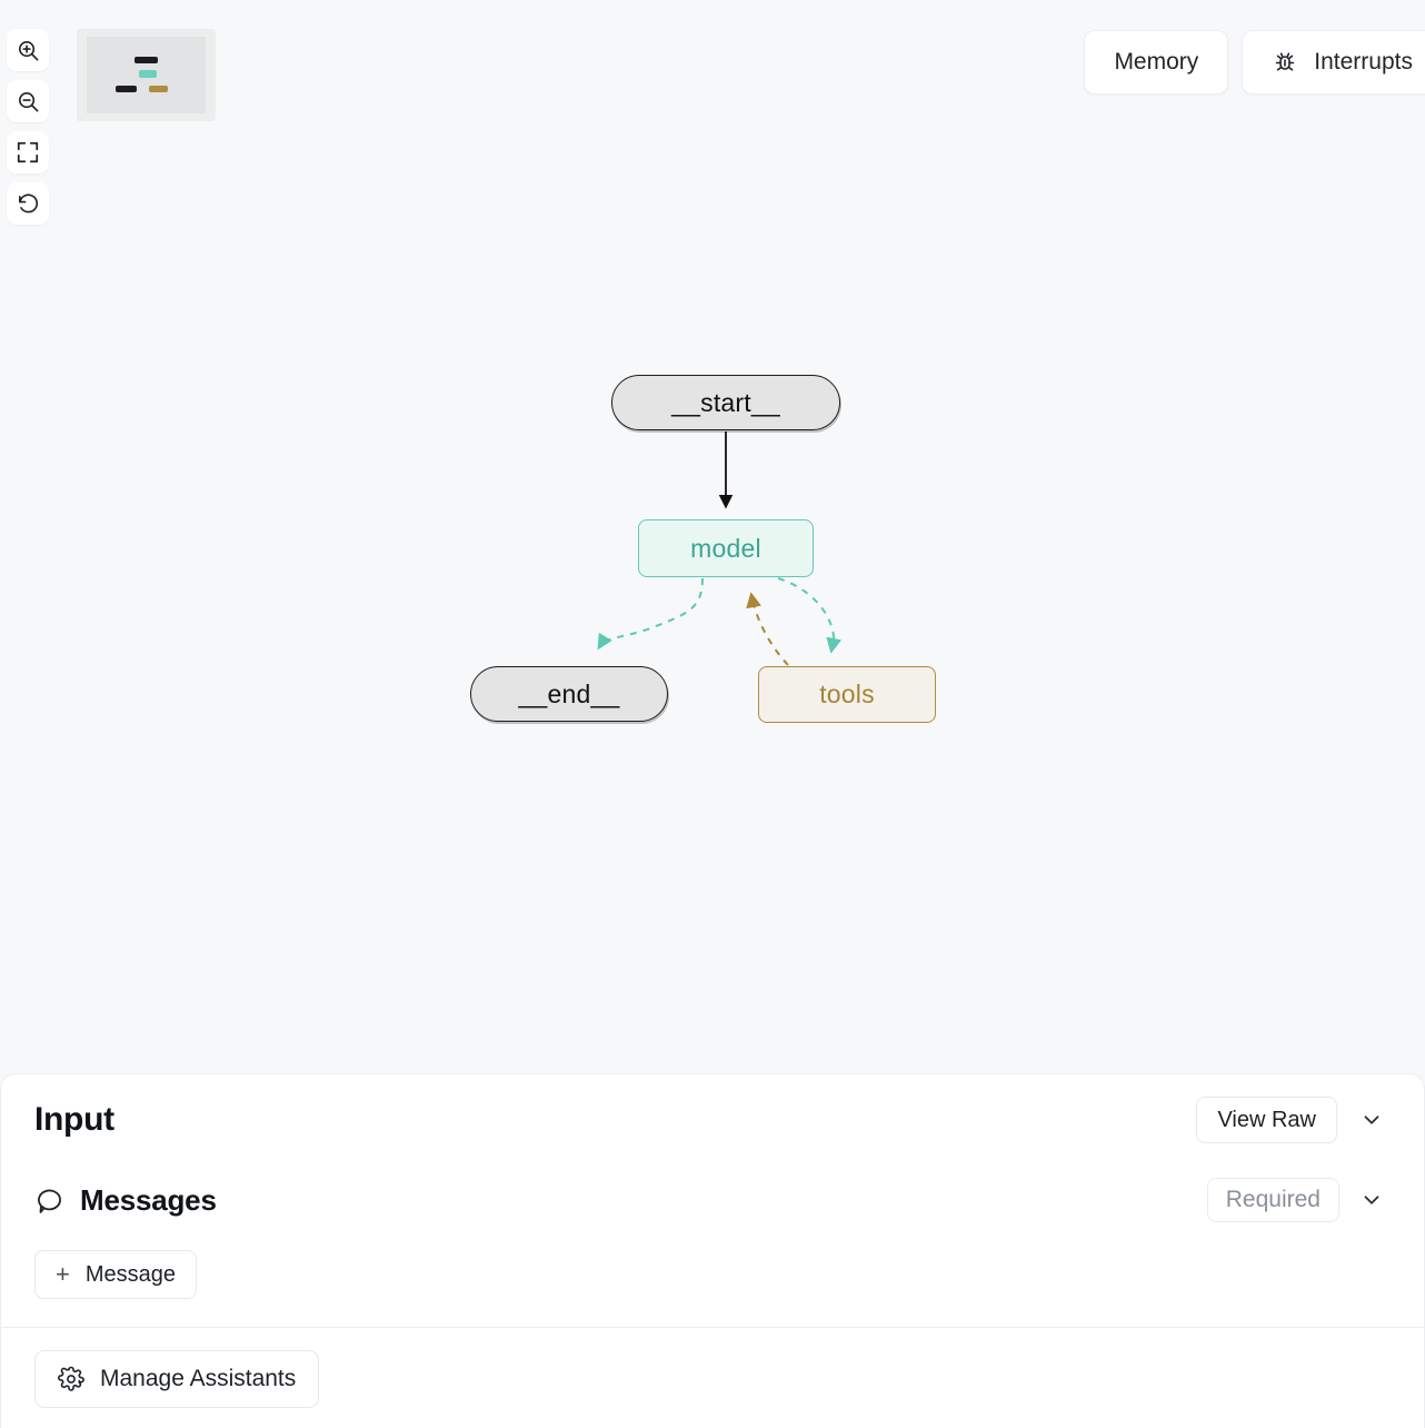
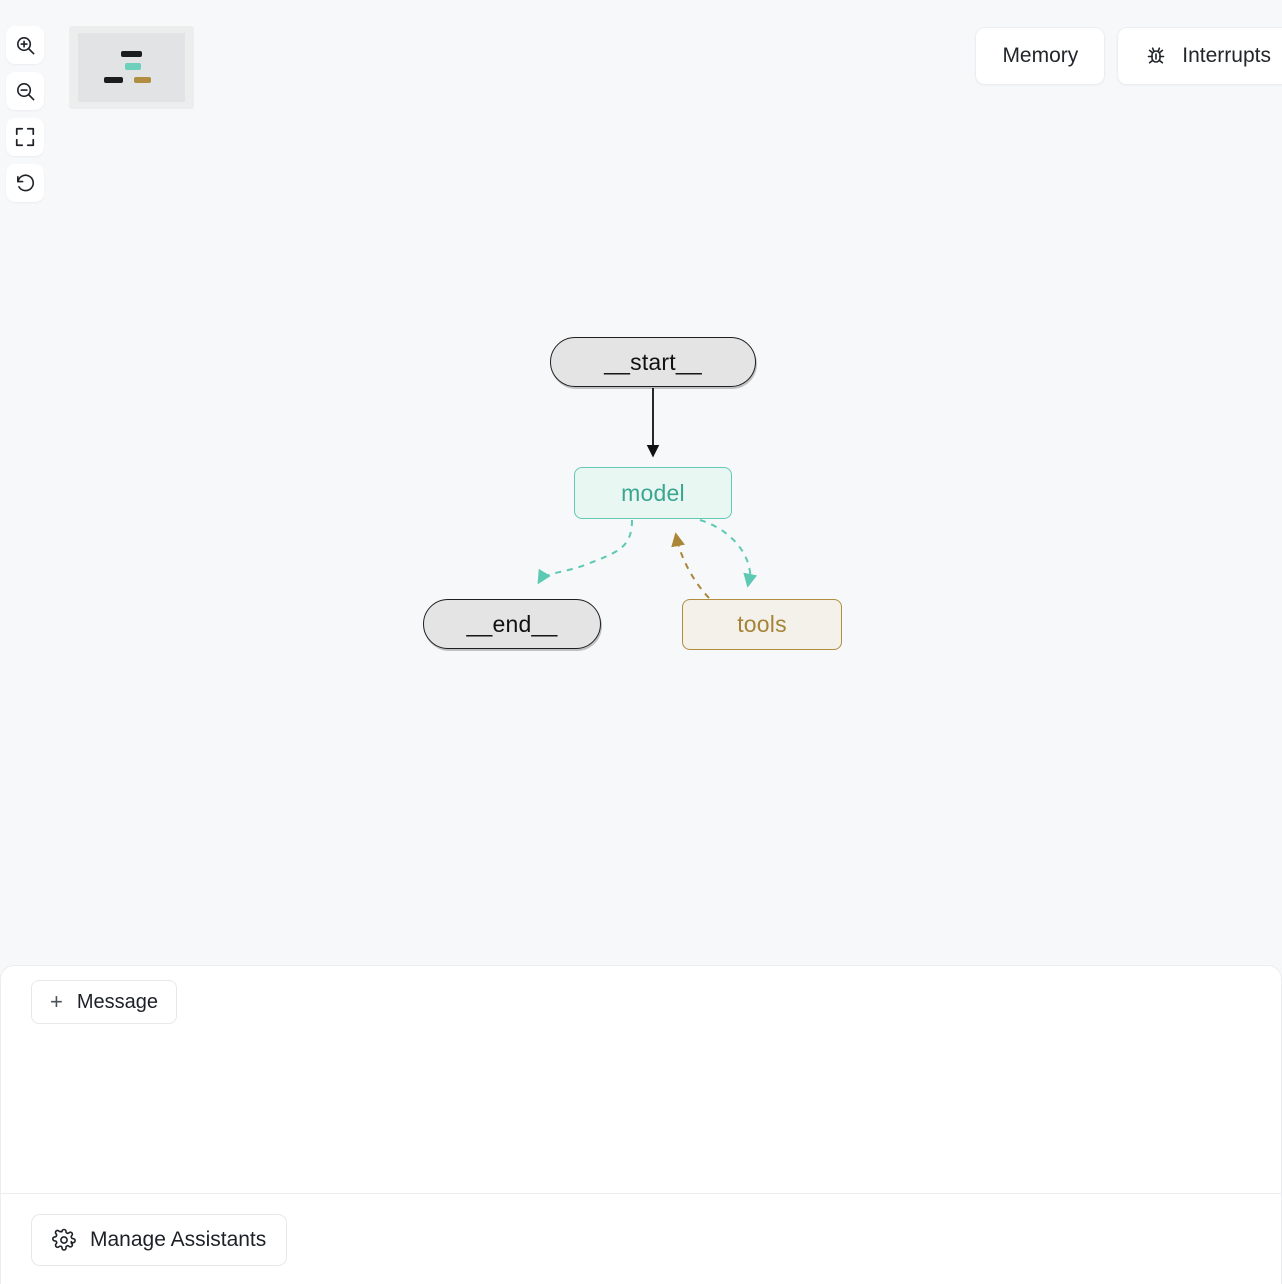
  __start__
  model
  __end__
  tools
  Memory
  Interrupts
- Input
- View Raw
- Messages
- Required
  +
  Message
  Manage Assistants
